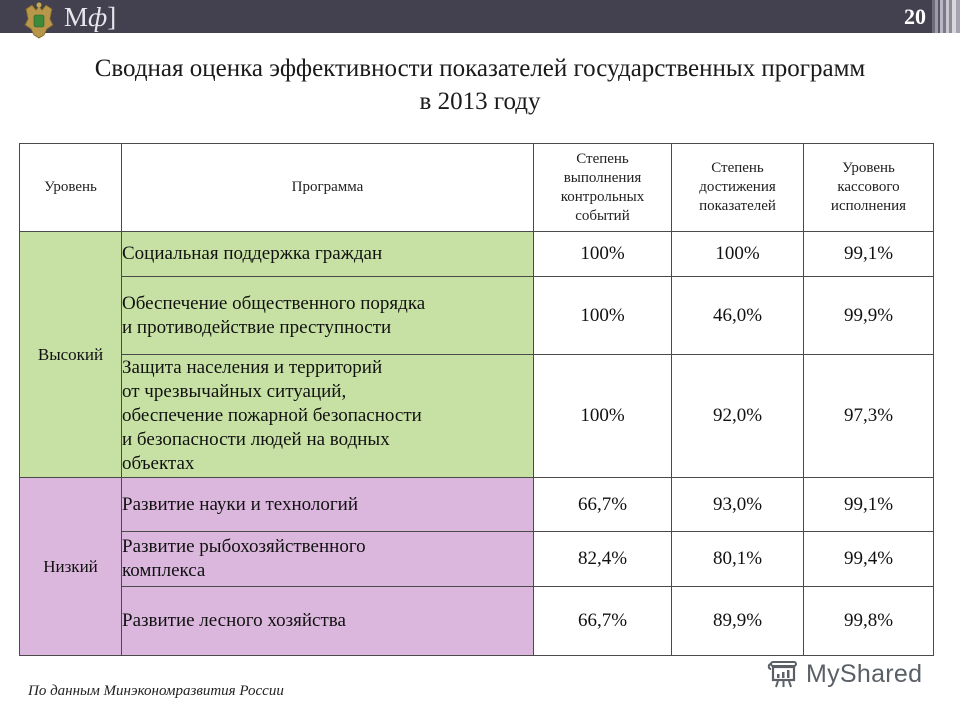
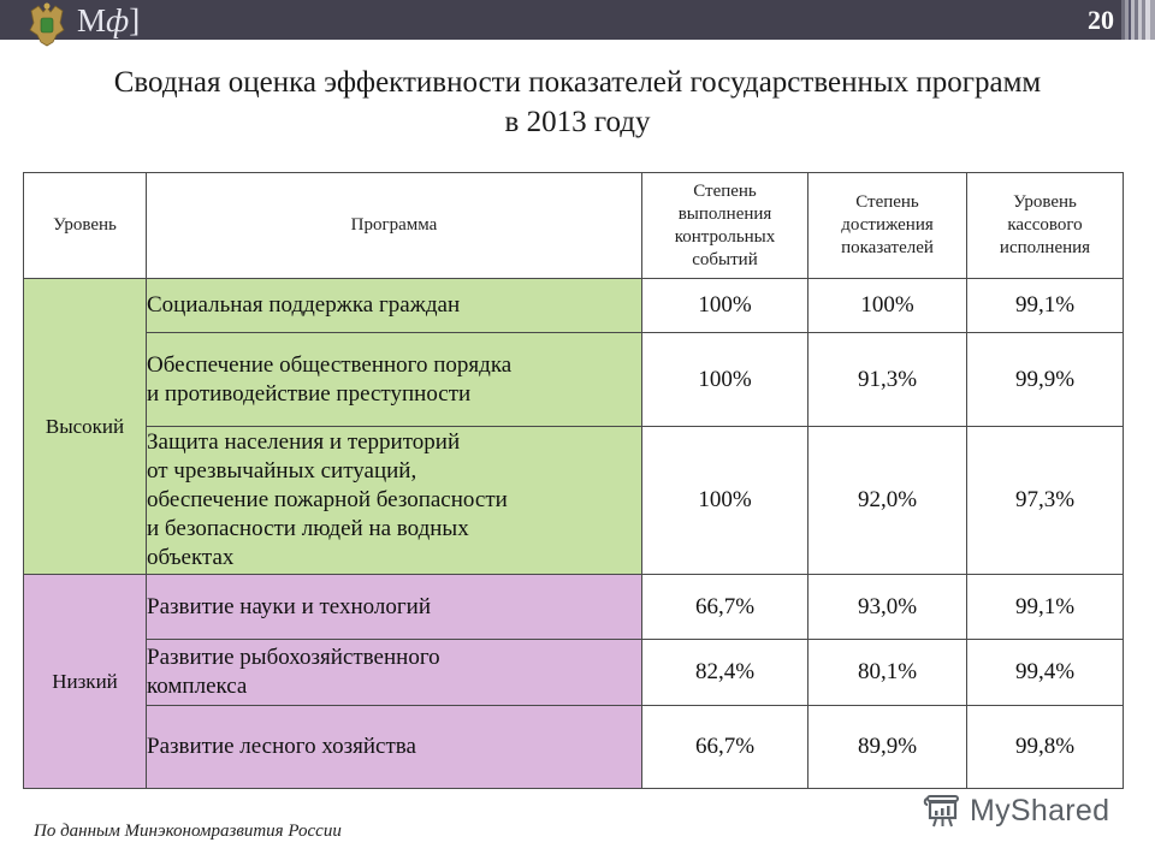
  Мф]
  20
  Сводная оценка эффективности показателей государственных программ
  в 2013 году
  Уровень	Программа	Степень выполнения контрольных событий	Степень достижения показателей	Уровень кассового исполнения
  Высокий	Социальная поддержка граждан	100%	100%	99,1%
- Обеспечение общественного порядка и противодействие преступности	100%	46,0%	99,9%
+ Обеспечение общественного порядка и противодействие преступности	100%	91,3%	99,9%
  Защита населения и территорий от чрезвычайных ситуаций, обеспечение пожарной безопасности и безопасности людей на водных объектах	100%	92,0%	97,3%
  Низкий	Развитие науки и технологий	66,7%	93,0%	99,1%
  Развитие рыбохозяйственного комплекса	82,4%	80,1%	99,4%
  Развитие лесного хозяйства	66,7%	89,9%	99,8%
  По данным Минэкономразвития России
  MyShared
